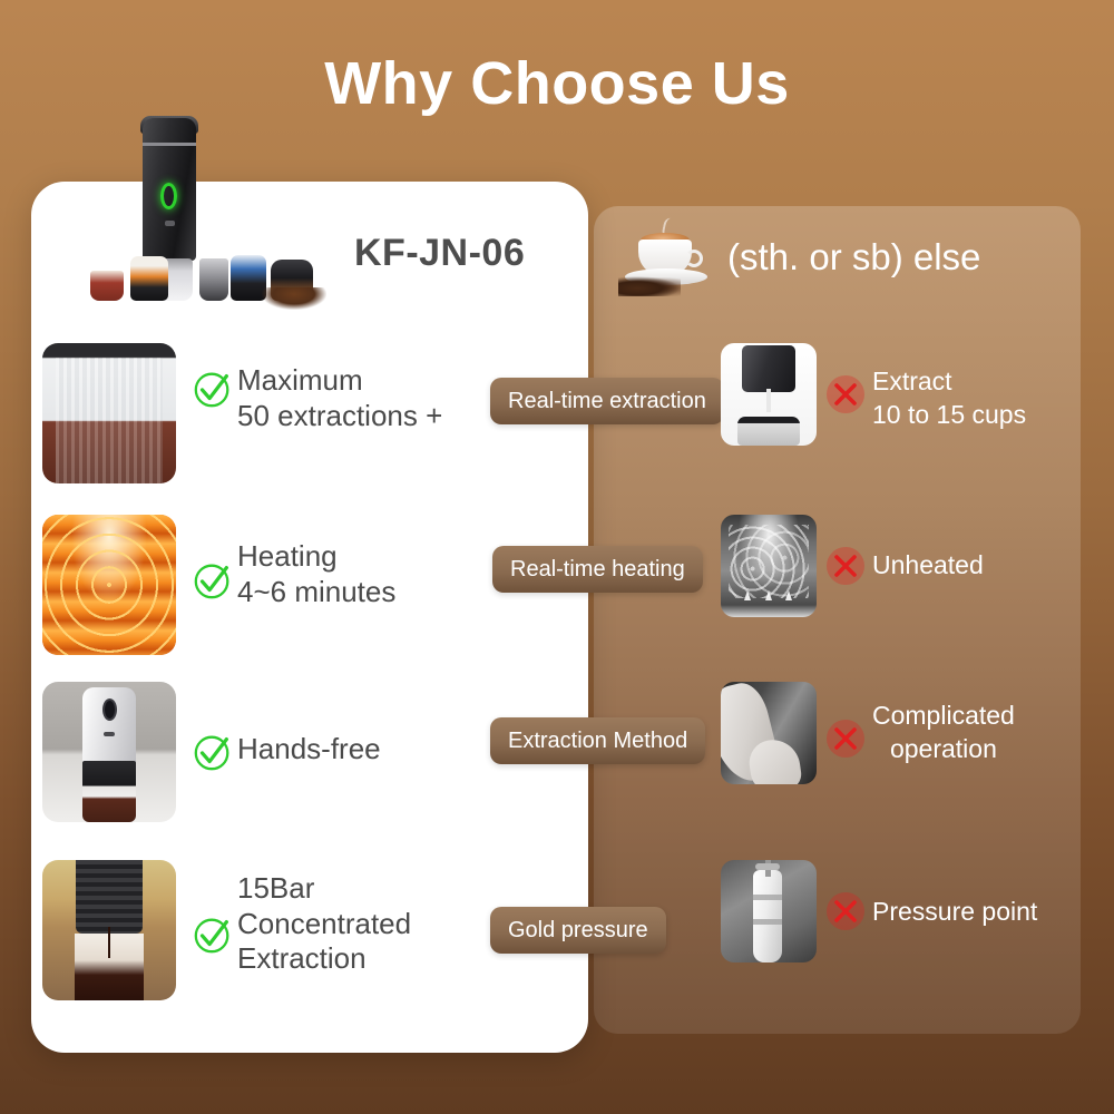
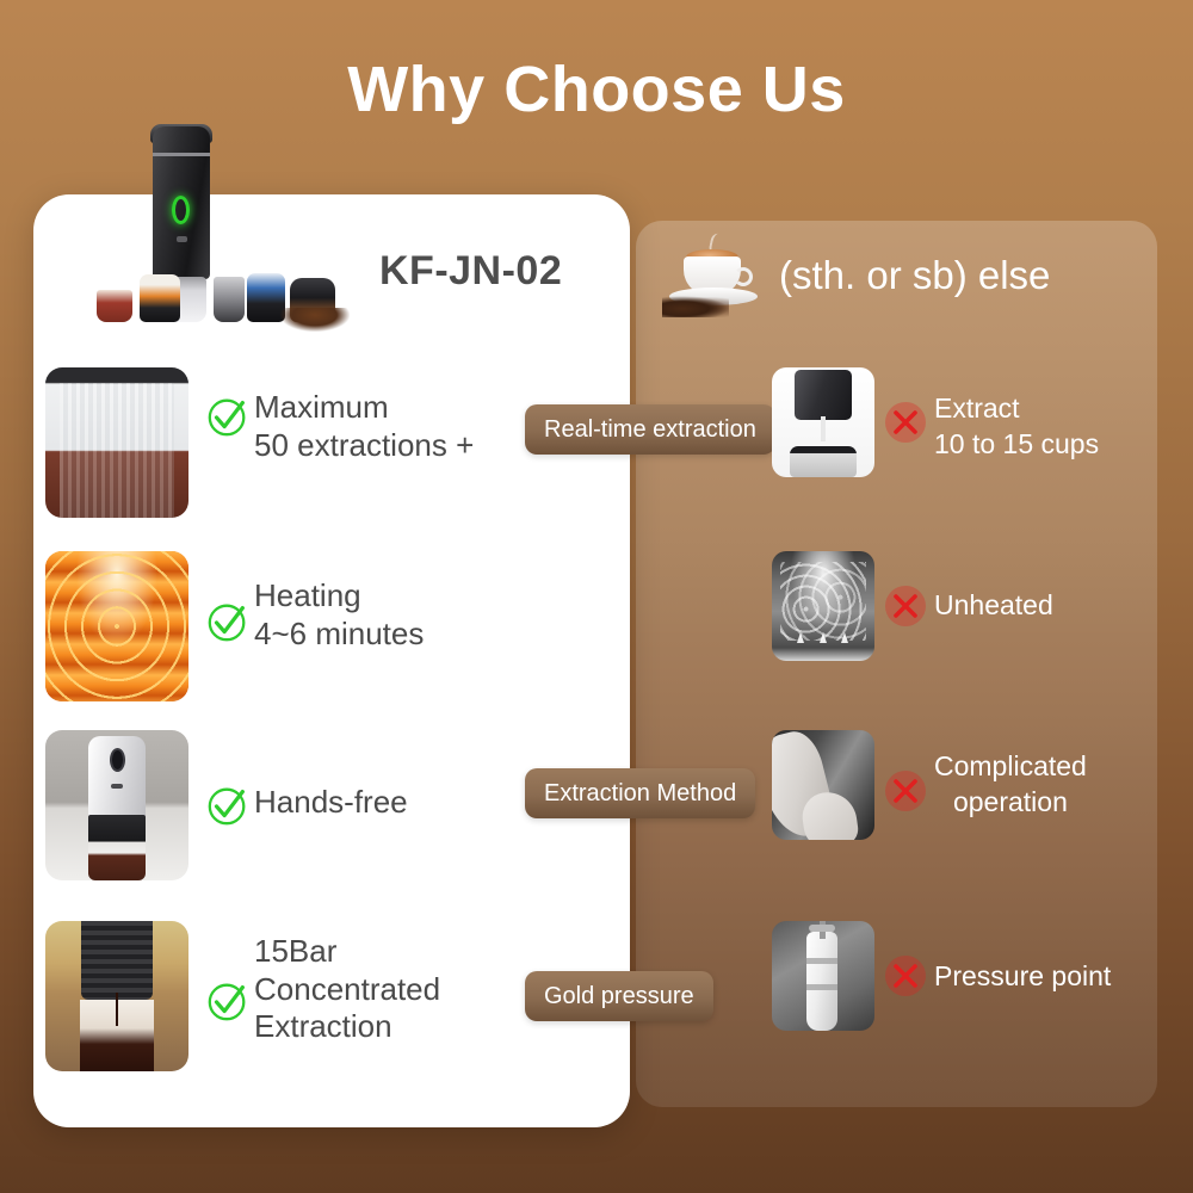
  Why Choose Us
- KF-JN-06
+ KF-JN-02
  (sth. or sb) else
  Maximum
  50 extractions +
  Real-time extraction
  Extract
  10 to 15 cups
  Heating
  4~6 minutes
- Real-time heating
  Unheated
  Hands-free
  Extraction Method
  Complicated
  operation
  15Bar
  Concentrated
  Extraction
  Gold pressure
  Pressure point
